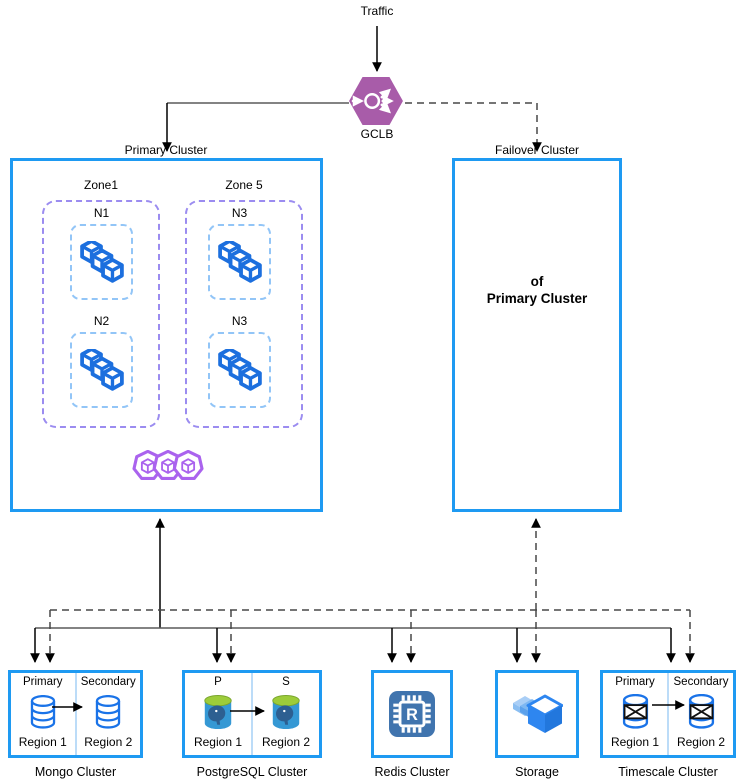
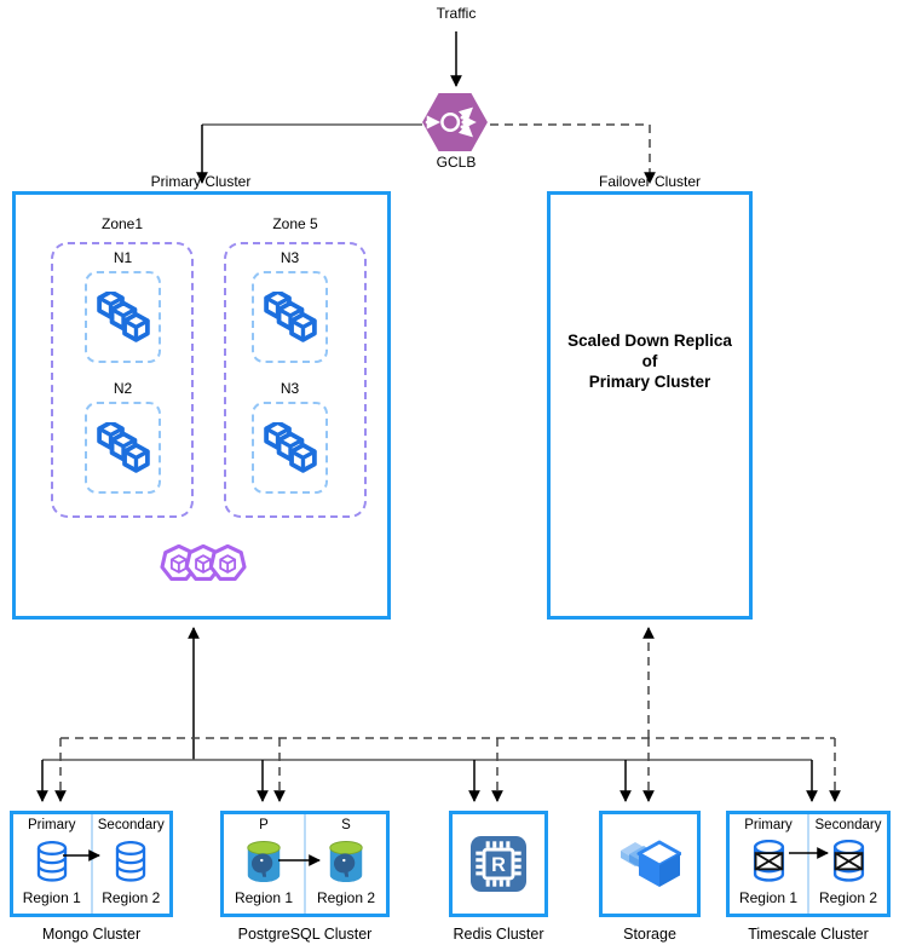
  Traffic
  GCLB
  Primary Cluster
  Failover Cluster
  Zone1
  Zone 5
  N1
  N2
  N3
  N3
+ Scaled Down Replica
  of
  Primary Cluster
  Primary
  Region 1
  Secondary
  Region 2
  P
  Region 1
  S
  Region 2
  R
  Primary
  Region 1
  Secondary
  Region 2
  Mongo Cluster
  PostgreSQL Cluster
  Redis Cluster
  Storage
  Timescale Cluster
